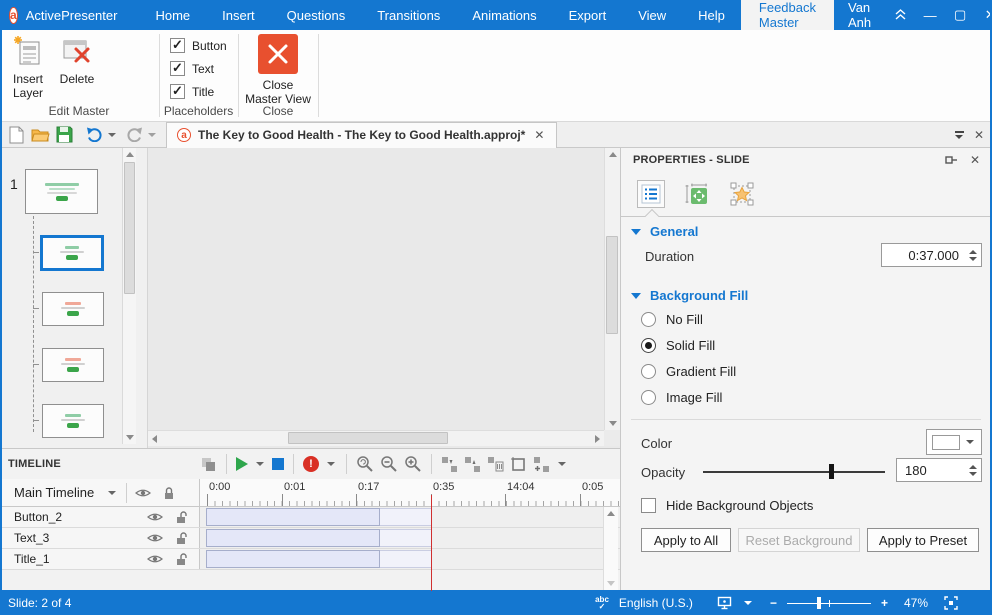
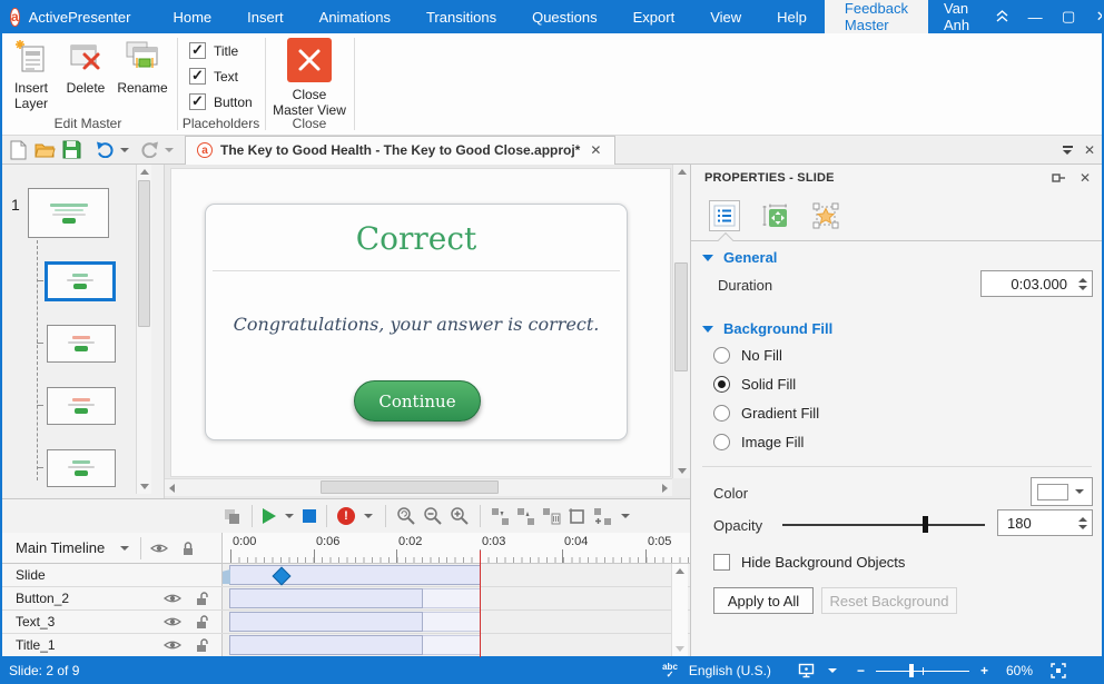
  a
  ActivePresenter
  Home
  Insert
- Questions
+ Animations
  Transitions
- Animations
+ Questions
  Export
  View
  Help
  Feedback Master
  Van Anh
  —
  ▢
  Insert Layer
  Delete
+ Rename
  Edit Master
- Button
+ Title
  Text
- Title
+ Button
  Placeholders
  Close Master View
  Close
  a
- The Key to Good Health - The Key to Good Health.approj*
+ The Key to Good Health - The Key to Good Close.approj*
  ✕
  ✕
  1
+ Correct
+ Congratulations, your answer is correct.
+ Continue
  PROPERTIES - SLIDE
  ✕
  General
  Duration
- 0:37.000
+ 0:03.000
  Background Fill
  No Fill
  Solid Fill
  Gradient Fill
  Image Fill
  Color
  Opacity
  180
  Hide Background Objects
  Apply to All
  Reset Background
- Apply to Preset
- TIMELINE
  !
  Main Timeline
  0:00
- 0:01
+ 0:06
- 0:17
+ 0:02
- 0:35
+ 0:03
- 14:04
+ 0:04
  0:05
+ Slide
  Button_2
  Text_3
  Title_1
- Slide: 2 of 4
+ Slide: 2 of 9
  abc
  ✓
  English (U.S.)
  −
  +
- 47%
+ 60%
